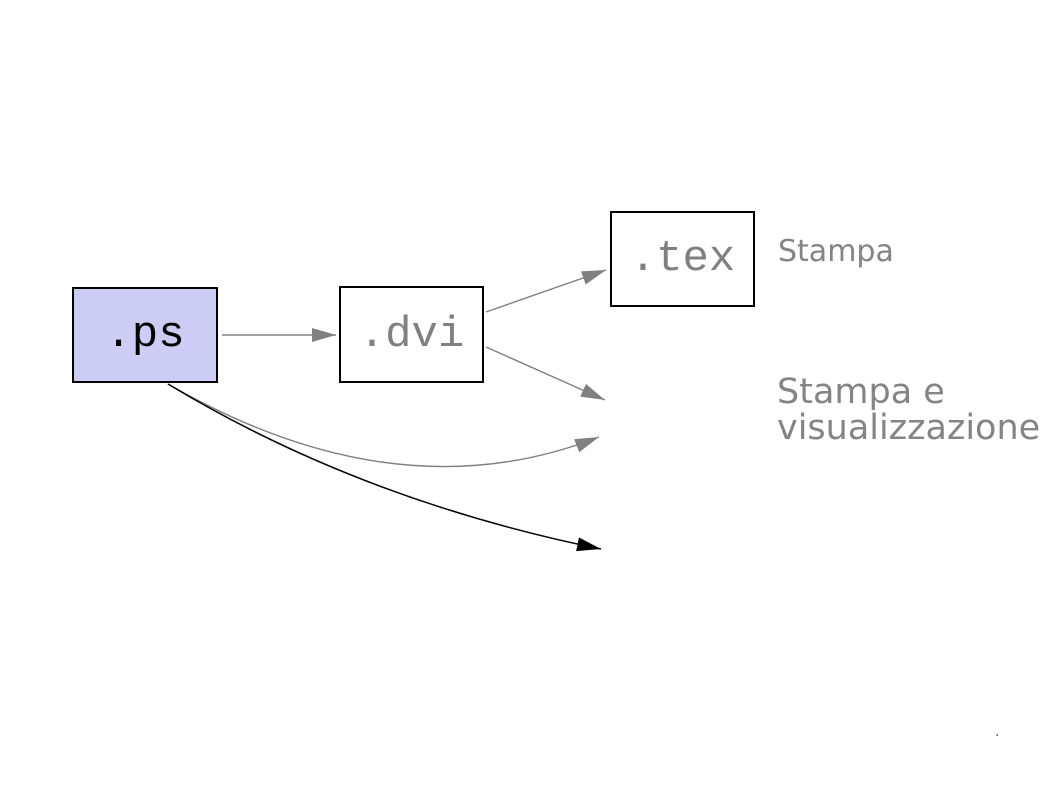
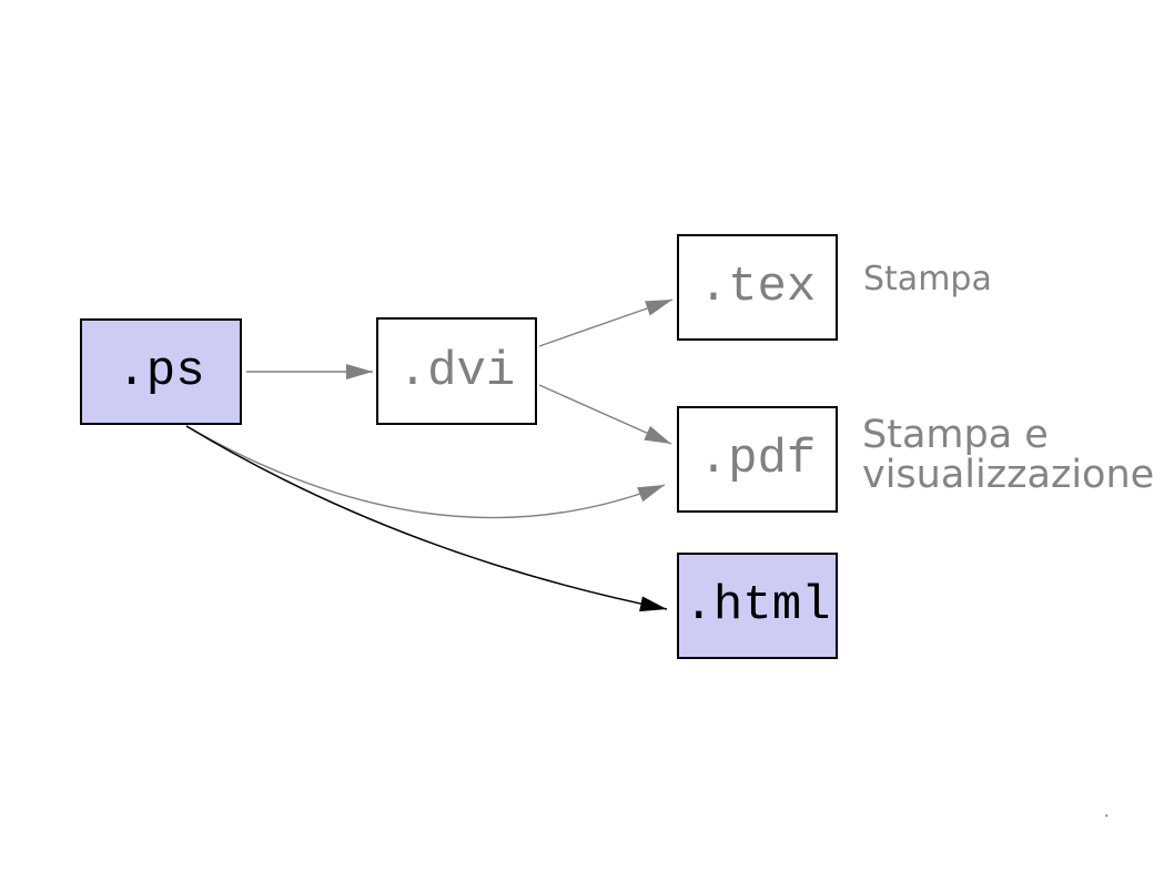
  .ps
  .dvi
  .tex
+ .pdf
+ .html
  Stampa
  Stampa e
  visualizzazione
  .
